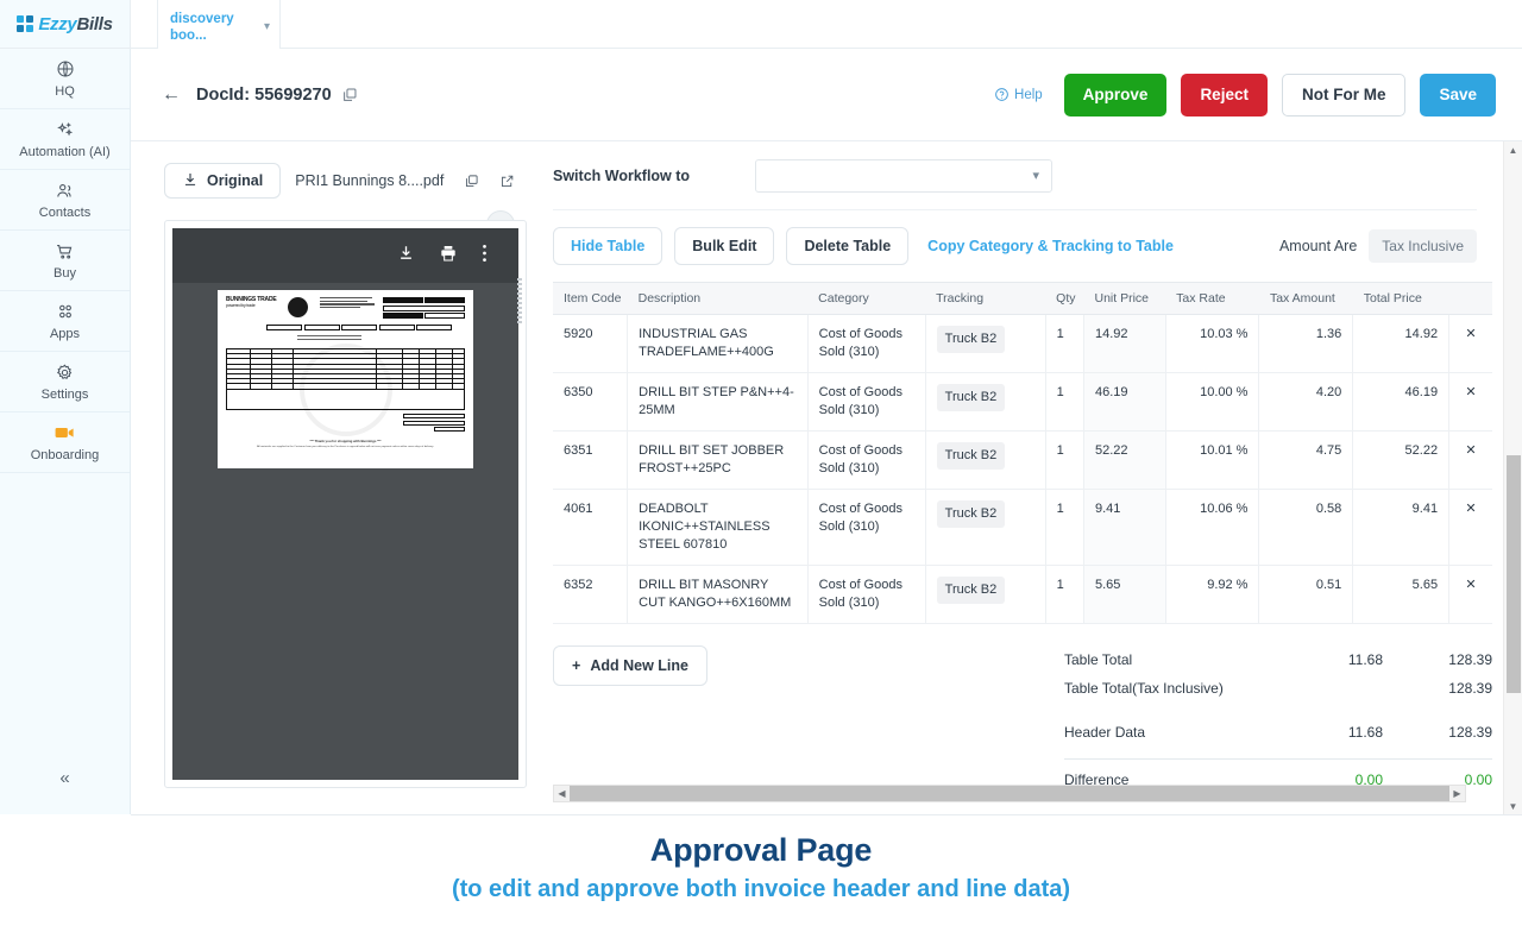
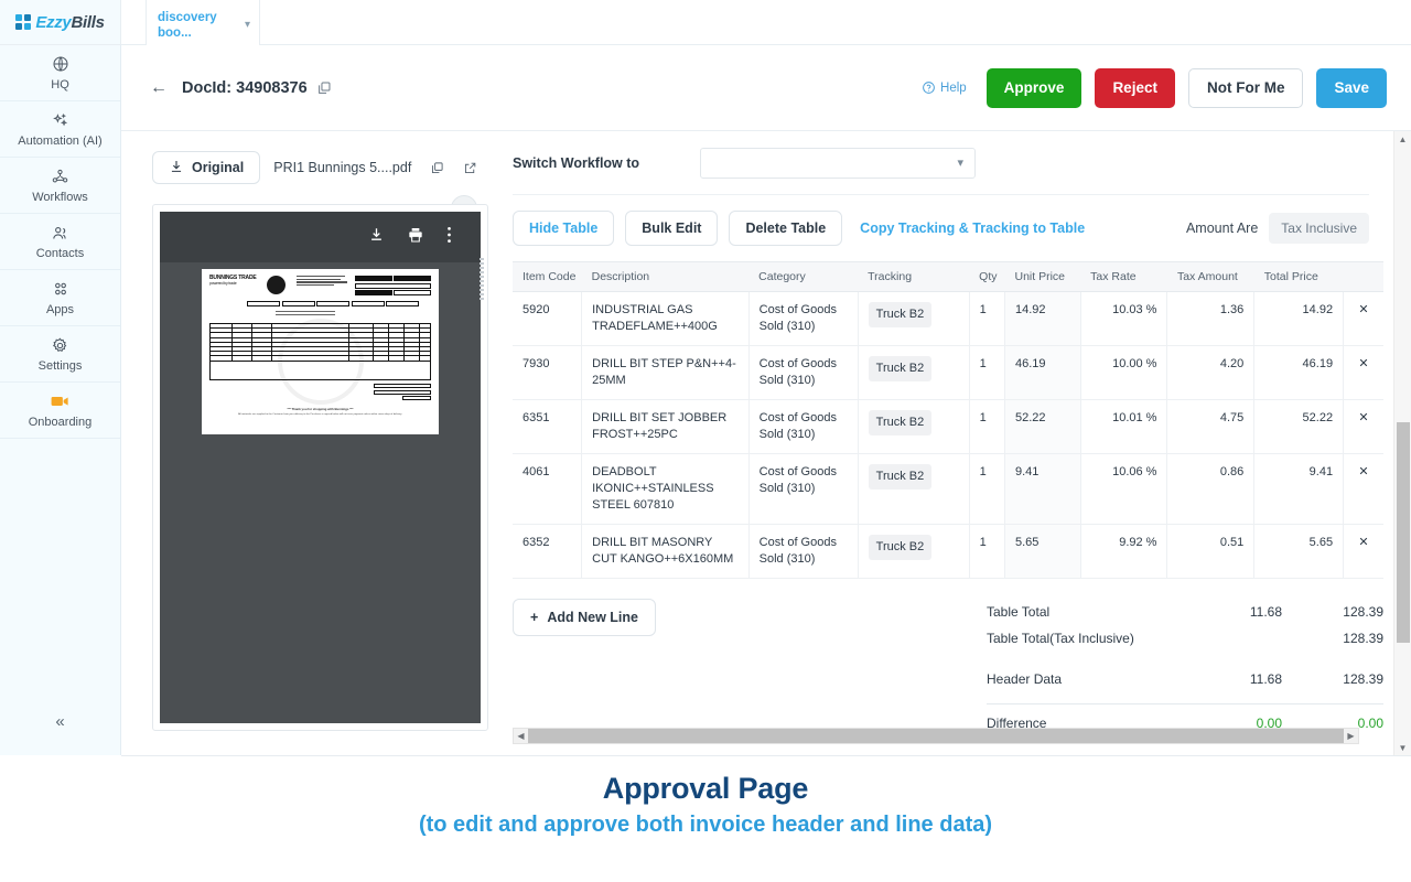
  EzzyBills
  discovery boo...
  ▾
  HQ
  Automation (AI)
+ Workflows
  Contacts
- Buy
  Apps
  Settings
  Onboarding
  «
  ←
- DocId: 55699270
+ DocId: 34908376
  Help
  Approve
  Reject
  Not For Me
  Save
  Original
- PRI1 Bunnings 8....pdf
+ PRI1 Bunnings 5....pdf
  Switch Workflow to
  ▾
  Hide Table
  Bulk Edit
  Delete Table
- Copy Category & Tracking to Table
+ Copy Tracking & Tracking to Table
  Amount Are
  Tax Inclusive
  Item Code	Description	Category	Tracking	Qty	Unit Price	Tax Rate	Tax Amount	Total Price
  5920	INDUSTRIAL GAS TRADEFLAME++400G	Cost of Goods Sold (310)	Truck B2	1	14.92	10.03 %	1.36	14.92	✕
- 6350	DRILL BIT STEP P&N++4-25MM	Cost of Goods Sold (310)	Truck B2	1	46.19	10.00 %	4.20	46.19	✕
+ 7930	DRILL BIT STEP P&N++4-25MM	Cost of Goods Sold (310)	Truck B2	1	46.19	10.00 %	4.20	46.19	✕
  6351	DRILL BIT SET JOBBER FROST++25PC	Cost of Goods Sold (310)	Truck B2	1	52.22	10.01 %	4.75	52.22	✕
- 4061	DEADBOLT IKONIC++STAINLESS STEEL 607810	Cost of Goods Sold (310)	Truck B2	1	9.41	10.06 %	0.58	9.41	✕
+ 4061	DEADBOLT IKONIC++STAINLESS STEEL 607810	Cost of Goods Sold (310)	Truck B2	1	9.41	10.06 %	0.86	9.41	✕
  6352	DRILL BIT MASONRY CUT KANGO++6X160MM	Cost of Goods Sold (310)	Truck B2	1	5.65	9.92 %	0.51	5.65	✕
  +
  Add New Line
  Table Total
  11.68
  128.39
  Table Total(Tax Inclusive)
  128.39
  Header Data
  11.68
  128.39
  Difference
  0.00
  0.00
  ◀
  ▶
  ▲
  ▼
  Approval Page
  (to edit and approve both invoice header and line data)
